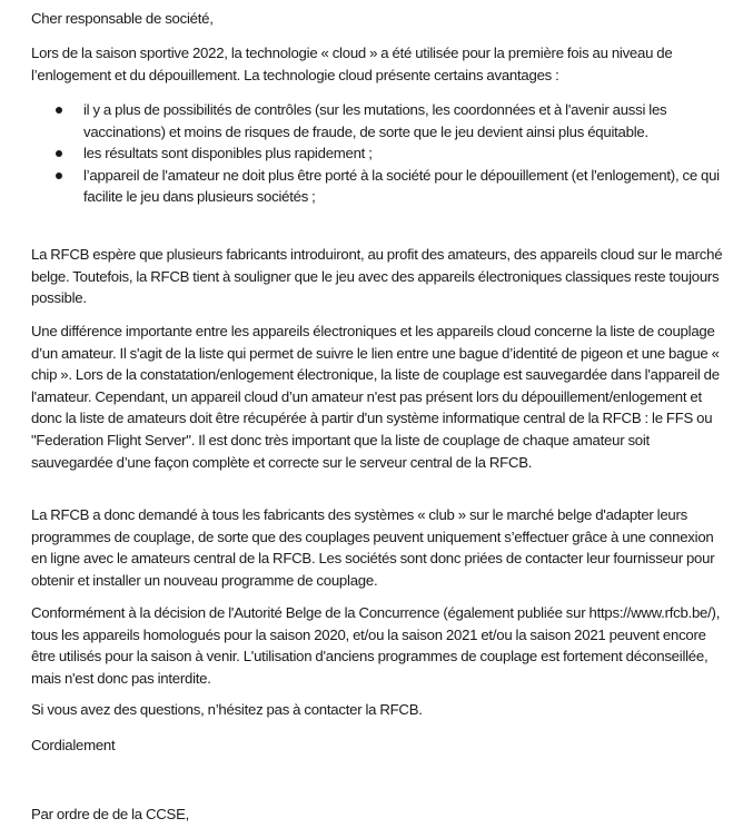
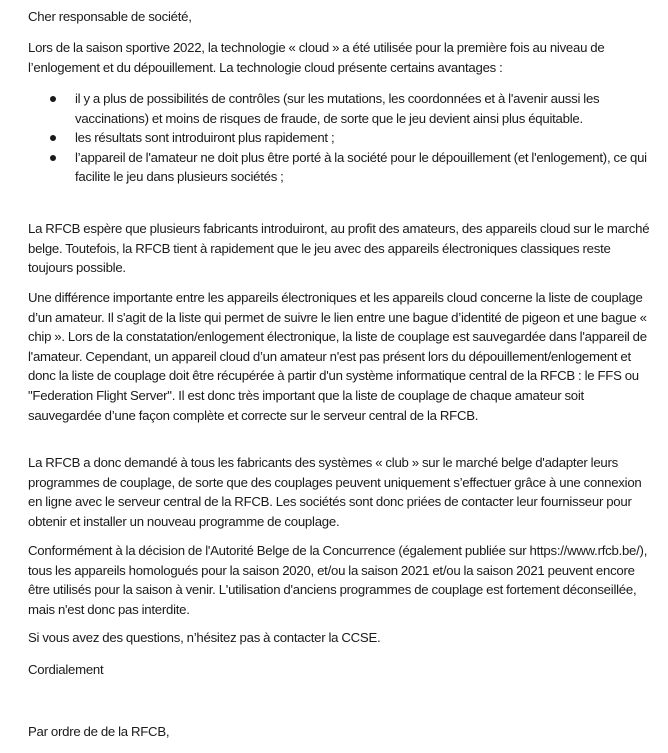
  Cher responsable de société,
  Lors de la saison sportive 2022, la technologie « cloud » a été utilisée pour la première fois au niveau de l’enlogement et du dépouillement. La technologie cloud présente certains avantages :
  il y a plus de possibilités de contrôles (sur les mutations, les coordonnées et à l'avenir aussi les vaccinations) et moins de risques de fraude, de sorte que le jeu devient ainsi plus équitable.
- les résultats sont disponibles plus rapidement ;
+ les résultats sont introduiront plus rapidement ;
  l’appareil de l'amateur ne doit plus être porté à la société pour le dépouillement (et l'enlogement), ce qui facilite le jeu dans plusieurs sociétés ;
- La RFCB espère que plusieurs fabricants introduiront, au profit des amateurs, des appareils cloud sur le marché belge. Toutefois, la RFCB tient à souligner que le jeu avec des appareils électroniques classiques reste toujours possible.
+ La RFCB espère que plusieurs fabricants introduiront, au profit des amateurs, des appareils cloud sur le marché belge. Toutefois, la RFCB tient à rapidement que le jeu avec des appareils électroniques classiques reste toujours possible.
- Une différence importante entre les appareils électroniques et les appareils cloud concerne la liste de couplage d’un amateur. Il s'agit de la liste qui permet de suivre le lien entre une bague d’identité de pigeon et une bague « chip ». Lors de la constatation/enlogement électronique, la liste de couplage est sauvegardée dans l'appareil de l'amateur. Cependant, un appareil cloud d’un amateur n'est pas présent lors du dépouillement/enlogement et donc la liste de amateurs doit être récupérée à partir d'un système informatique central de la RFCB : le FFS ou "Federation Flight Server". Il est donc très important que la liste de couplage de chaque amateur soit sauvegardée d’une façon complète et correcte sur le serveur central de la RFCB.
+ Une différence importante entre les appareils électroniques et les appareils cloud concerne la liste de couplage d’un amateur. Il s'agit de la liste qui permet de suivre le lien entre une bague d’identité de pigeon et une bague « chip ». Lors de la constatation/enlogement électronique, la liste de couplage est sauvegardée dans l'appareil de l'amateur. Cependant, un appareil cloud d’un amateur n'est pas présent lors du dépouillement/enlogement et donc la liste de couplage doit être récupérée à partir d'un système informatique central de la RFCB : le FFS ou "Federation Flight Server". Il est donc très important que la liste de couplage de chaque amateur soit sauvegardée d’une façon complète et correcte sur le serveur central de la RFCB.
- La RFCB a donc demandé à tous les fabricants des systèmes « club » sur le marché belge d'adapter leurs programmes de couplage, de sorte que des couplages peuvent uniquement s’effectuer grâce à une connexion en ligne avec le amateurs central de la RFCB. Les sociétés sont donc priées de contacter leur fournisseur pour obtenir et installer un nouveau programme de couplage.
+ La RFCB a donc demandé à tous les fabricants des systèmes « club » sur le marché belge d'adapter leurs programmes de couplage, de sorte que des couplages peuvent uniquement s’effectuer grâce à une connexion en ligne avec le serveur central de la RFCB. Les sociétés sont donc priées de contacter leur fournisseur pour obtenir et installer un nouveau programme de couplage.
  Conformément à la décision de l'Autorité Belge de la Concurrence (également publiée sur https://www.rfcb.be/), tous les appareils homologués pour la saison 2020, et/ou la saison 2021 et/ou la saison 2021 peuvent encore être utilisés pour la saison à venir. L'utilisation d'anciens programmes de couplage est fortement déconseillée, mais n'est donc pas interdite.
- Si vous avez des questions, n’hésitez pas à contacter la RFCB.
+ Si vous avez des questions, n’hésitez pas à contacter la CCSE.
  Cordialement
- Par ordre de de la CCSE,
+ Par ordre de de la RFCB,
